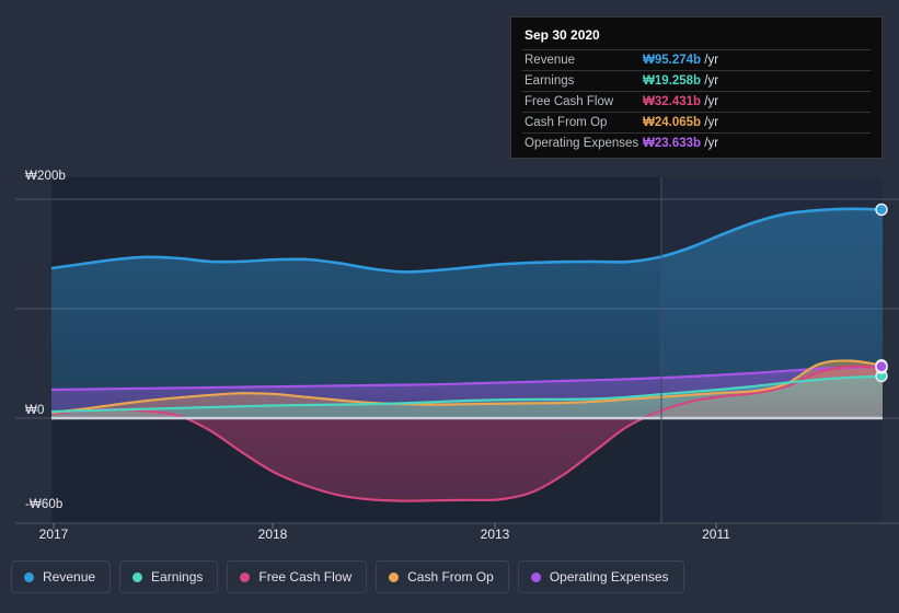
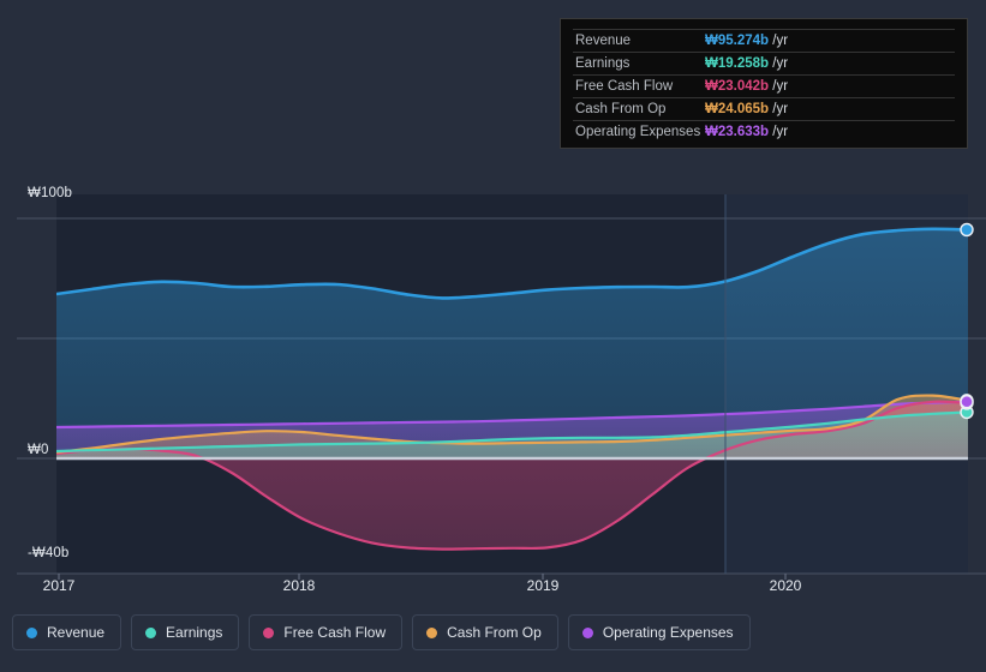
- ₩200b
+ ₩100b
  ₩0
- -₩60b
+ -₩40b
  2017
  2018
- 2013
+ 2019
- 2011
+ 2020
- Sep 30 2020
  Revenue
  ₩95.274b /yr
  Earnings
  ₩19.258b /yr
  Free Cash Flow
- ₩32.431b /yr
+ ₩23.042b /yr
  Cash From Op
  ₩24.065b /yr
  Operating Expenses
  ₩23.633b /yr
  Revenue
  Earnings
  Free Cash Flow
  Cash From Op
  Operating Expenses
